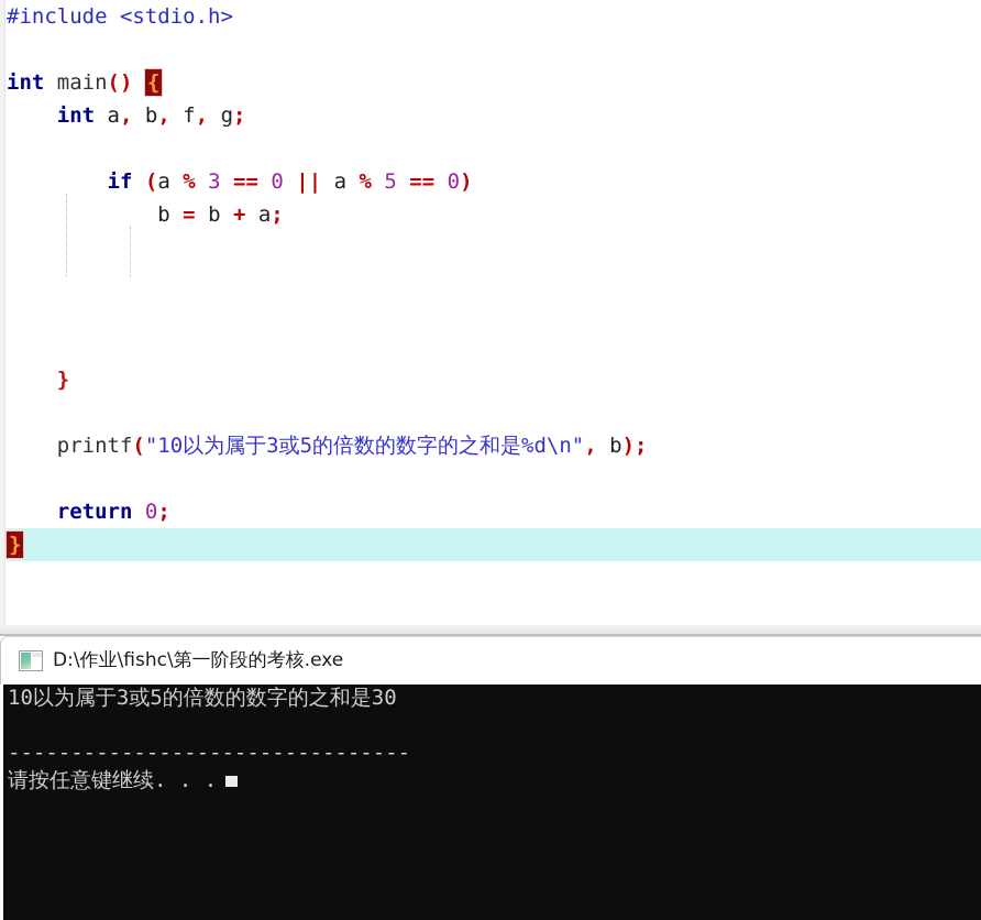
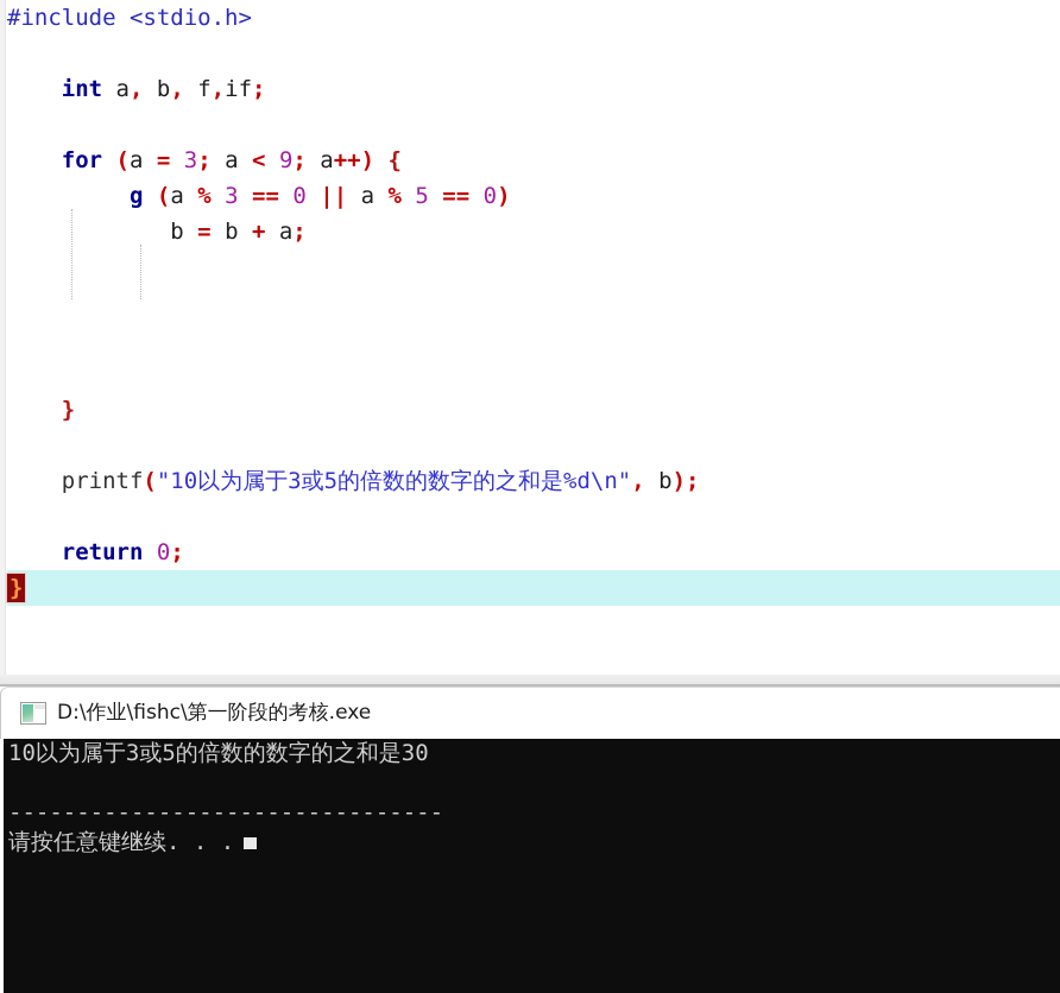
  #include <stdio.h>
- int main() {
- int a, b, f, g;
+ int a, b, f,if;
+ for (a = 3; a < 9; a++) {
- if (a % 3 == 0 || a % 5 == 0)
+ g (a % 3 == 0 || a % 5 == 0)
  b = b + a;
  }
  printf("10以为属于3或5的倍数的数字的之和是%d\n", b);
  return 0;
  }
  D:\作业\fishc\第一阶段的考核.exe
  10以为属于3或5的倍数的数字的之和是30
  --------------------------------
  请按任意键继续. . .
